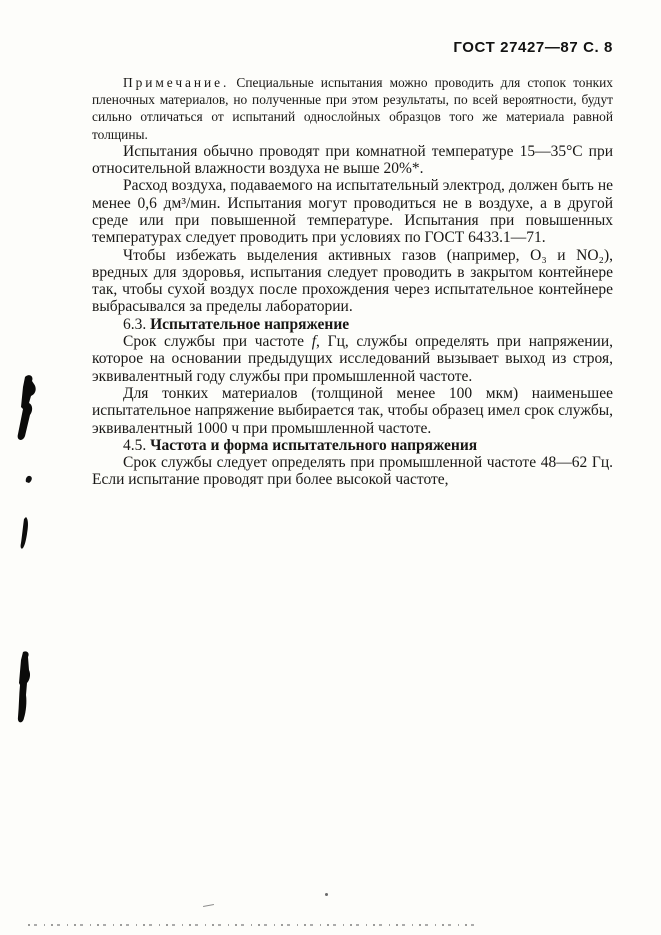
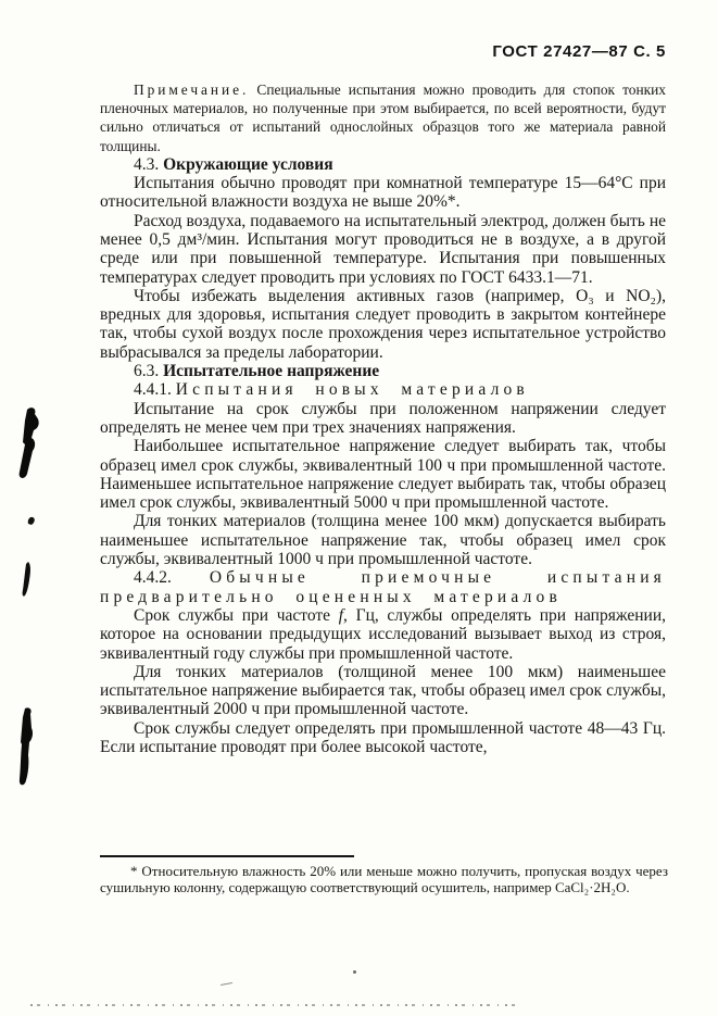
- ГОСТ 27427—87 С. 8
+ ГОСТ 27427—87 С. 5
- Примечание. Специальные испытания можно проводить для стопок тонких пленочных материалов, но полученные при этом результаты, по всей вероятности, будут сильно отличаться от испытаний однослойных образцов того же материала равной толщины.
+ Примечание. Специальные испытания можно проводить для стопок тонких пленочных материалов, но полученные при этом выбирается, по всей вероятности, будут сильно отличаться от испытаний однослойных образцов того же материала равной толщины.
+ 4.3. Окружающие условия
- Испытания обычно проводят при комнатной температуре 15—35°С при относительной влажности воздуха не выше 20%*.
+ Испытания обычно проводят при комнатной температуре 15—64°С при относительной влажности воздуха не выше 20%*.
- Расход воздуха, подаваемого на испытательный электрод, должен быть не менее 0,6 дм³/мин. Испытания могут проводиться не в воздухе, а в другой среде или при повышенной температуре. Испытания при повышенных температурах следует проводить при условиях по ГОСТ 6433.1—71.
+ Расход воздуха, подаваемого на испытательный электрод, должен быть не менее 0,5 дм³/мин. Испытания могут проводиться не в воздухе, а в другой среде или при повышенной температуре. Испытания при повышенных температурах следует проводить при условиях по ГОСТ 6433.1—71.
- Чтобы избежать выделения активных газов (например, О₃ и NO₂), вредных для здоровья, испытания следует проводить в закрытом контейнере так, чтобы сухой воздух после прохождения через испытательное контейнере выбрасывался за пределы лаборатории.
+ Чтобы избежать выделения активных газов (например, О₃ и NO₂), вредных для здоровья, испытания следует проводить в закрытом контейнере так, чтобы сухой воздух после прохождения через испытательное устройство выбрасывался за пределы лаборатории.
  6.3. Испытательное напряжение
+ 4.4.1. Испытания новых материалов
+ Испытание на срок службы при положенном напряжении следует определять не менее чем при трех значениях напряжения.
+ Наибольшее испытательное напряжение следует выбирать так, чтобы образец имел срок службы, эквивалентный 100 ч при промышленной частоте. Наименьшее испытательное напряжение следует выбирать так, чтобы образец имел срок службы, эквивалентный 5000 ч при промышленной частоте.
+ Для тонких материалов (толщина менее 100 мкм) допускается выбирать наименьшее испытательное напряжение так, чтобы образец имел срок службы, эквивалентный 1000 ч при промышленной частоте.
+ 4.4.2. Обычные приемочные испытания предварительно оцененных материалов
  Срок службы при частоте f, Гц, службы определять при напряжении, которое на основании предыдущих исследований вызывает выход из строя, эквивалентный году службы при промышленной частоте.
- Для тонких материалов (толщиной менее 100 мкм) наименьшее испытательное напряжение выбирается так, чтобы образец имел срок службы, эквивалентный 1000 ч при промышленной частоте.
+ Для тонких материалов (толщиной менее 100 мкм) наименьшее испытательное напряжение выбирается так, чтобы образец имел срок службы, эквивалентный 2000 ч при промышленной частоте.
- 4.5. Частота и форма испытательного напряжения
- Срок службы следует определять при промышленной частоте 48—62 Гц. Если испытание проводят при более высокой частоте,
+ Срок службы следует определять при промышленной частоте 48—43 Гц. Если испытание проводят при более высокой частоте,
+ * Относительную влажность 20% или меньше можно получить, пропуская воздух через сушильную колонну, содержащую соответствующий осушитель, например CaCl₂·2H₂O.
